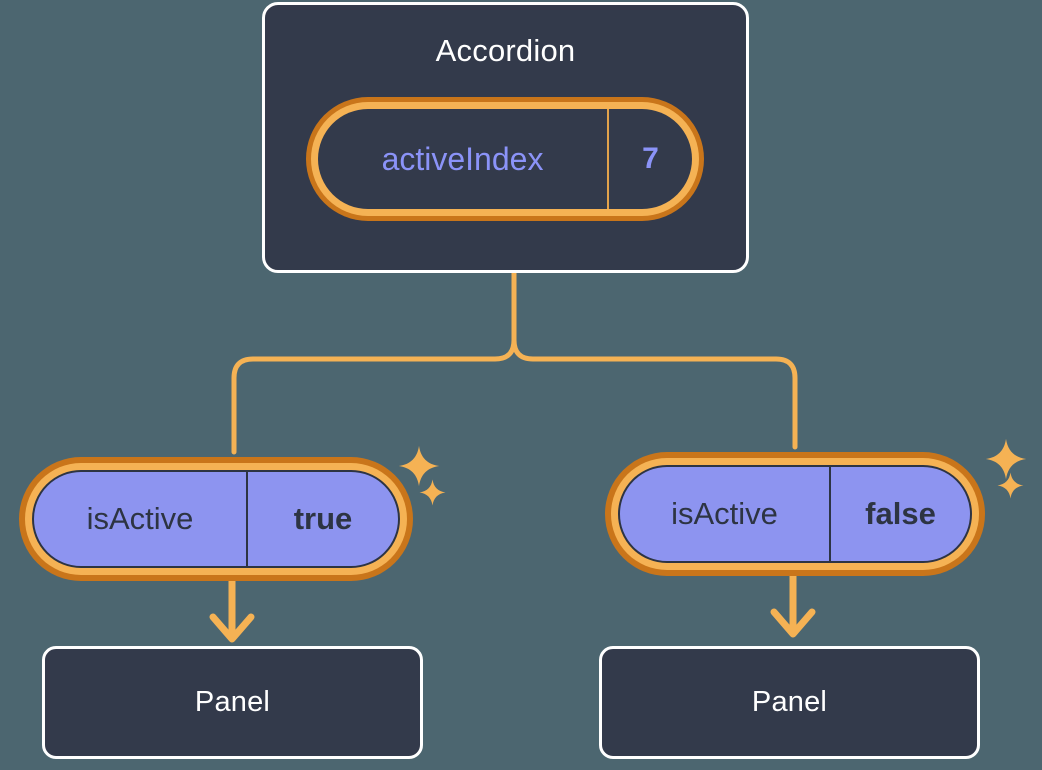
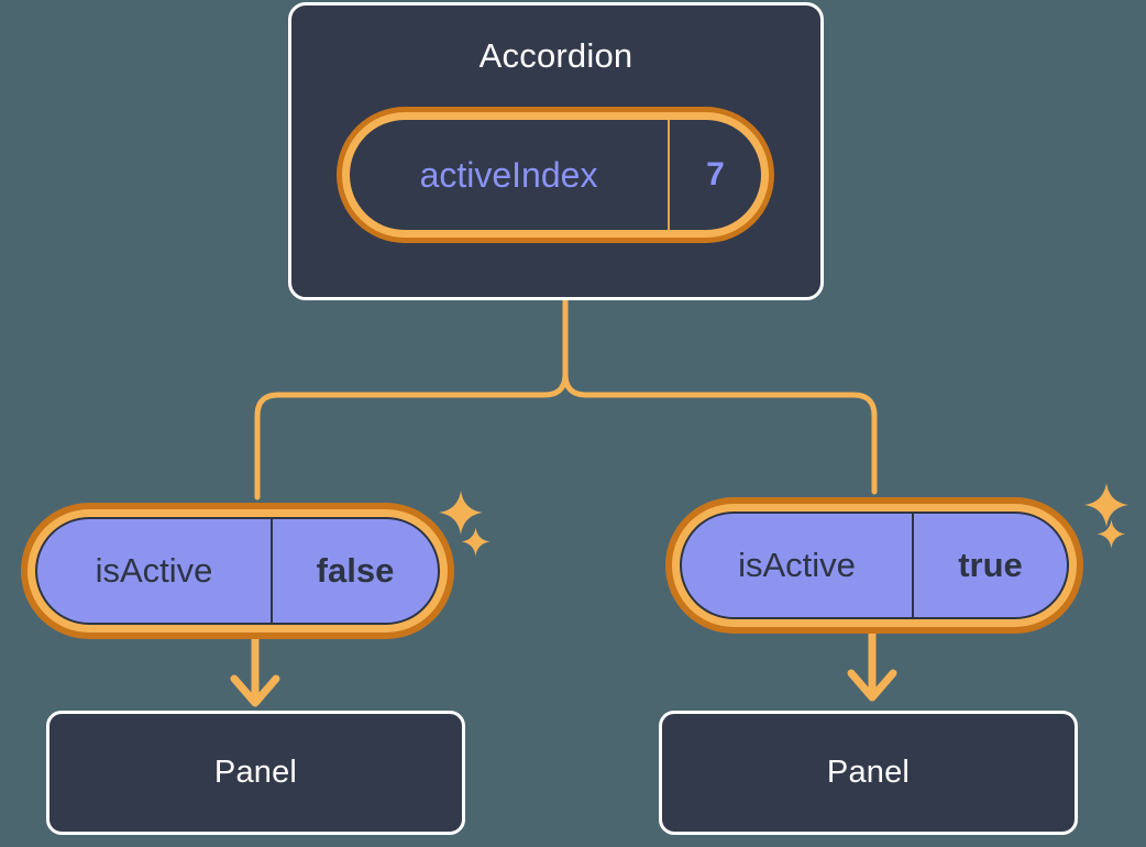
  Accordion
  activeIndex
  7
  isActive
- true
+ false
  Panel
  isActive
- false
+ true
  Panel
